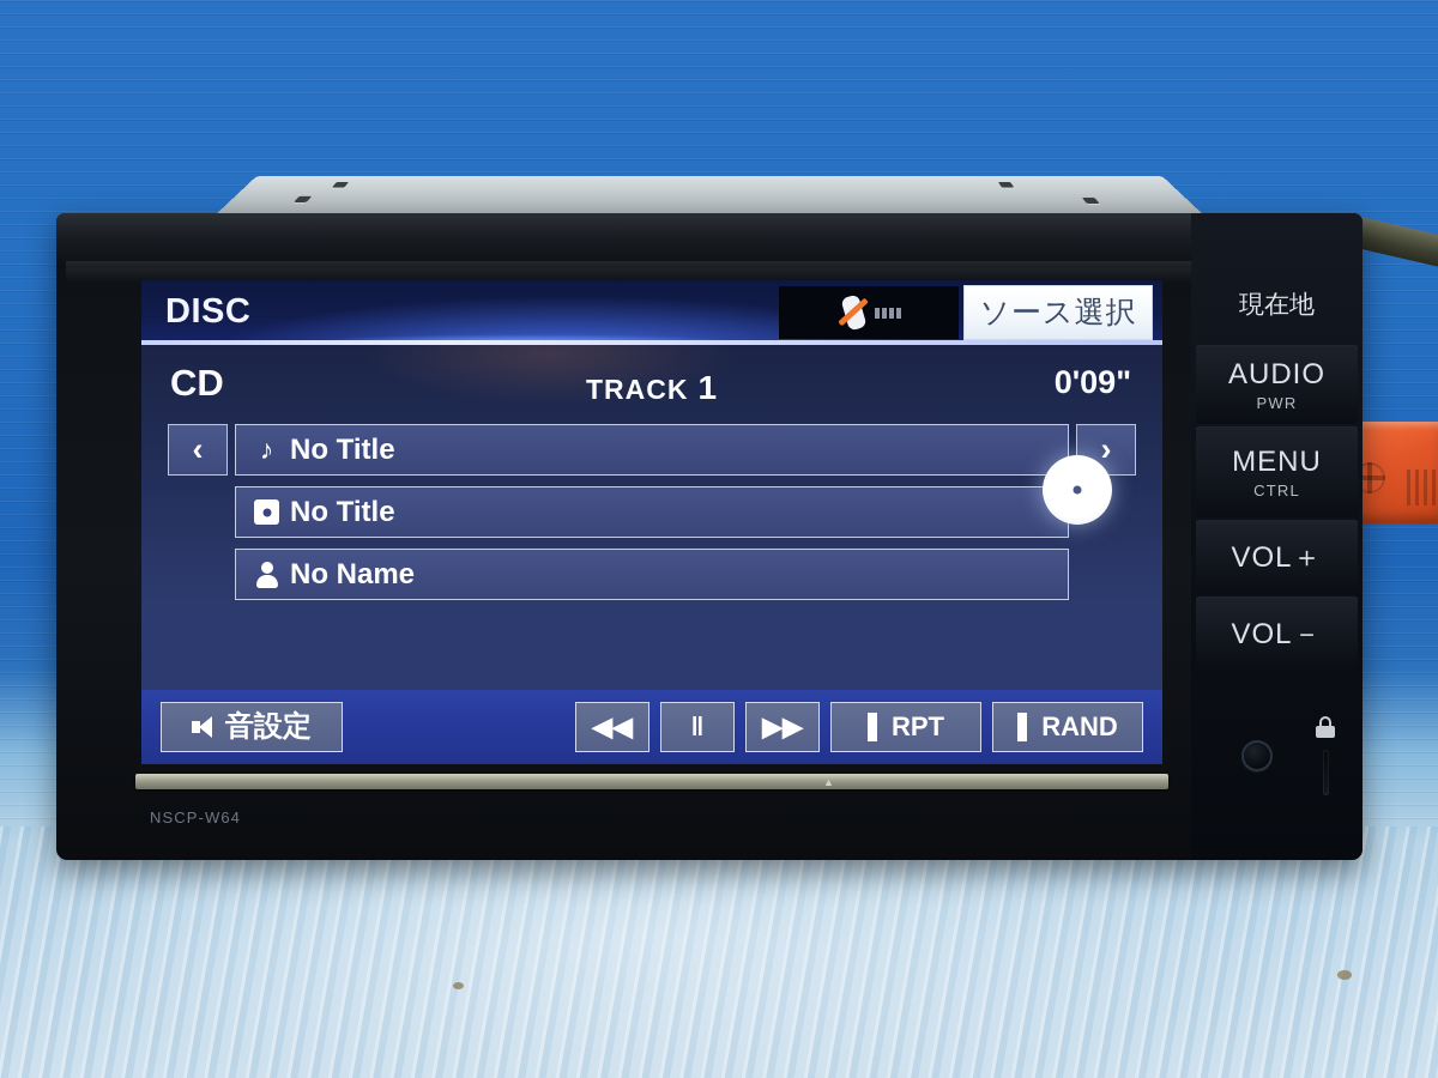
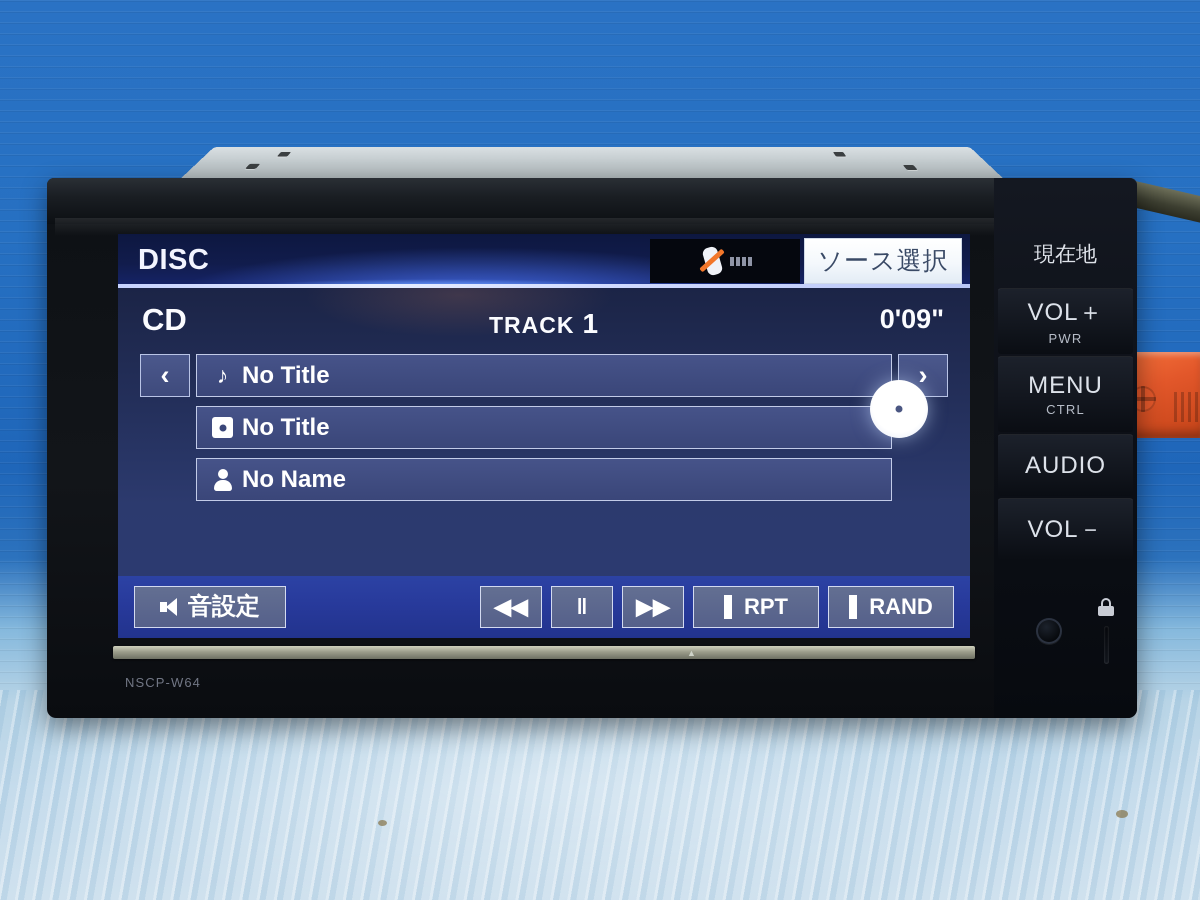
  DISC
  ソース選択
  CD
  TRACK 1
  0'09"
  ‹
  ♪
  No Title
  ›
  No Title
  No Name
  音設定
  ◀◀
  ‖
  ▶▶
  RPT
  RAND
  ▲
  NSCP-W64
  現在地
- AUDIO
+ VOL＋
  PWR
  MENU
  CTRL
- VOL＋
+ AUDIO
  VOL－
